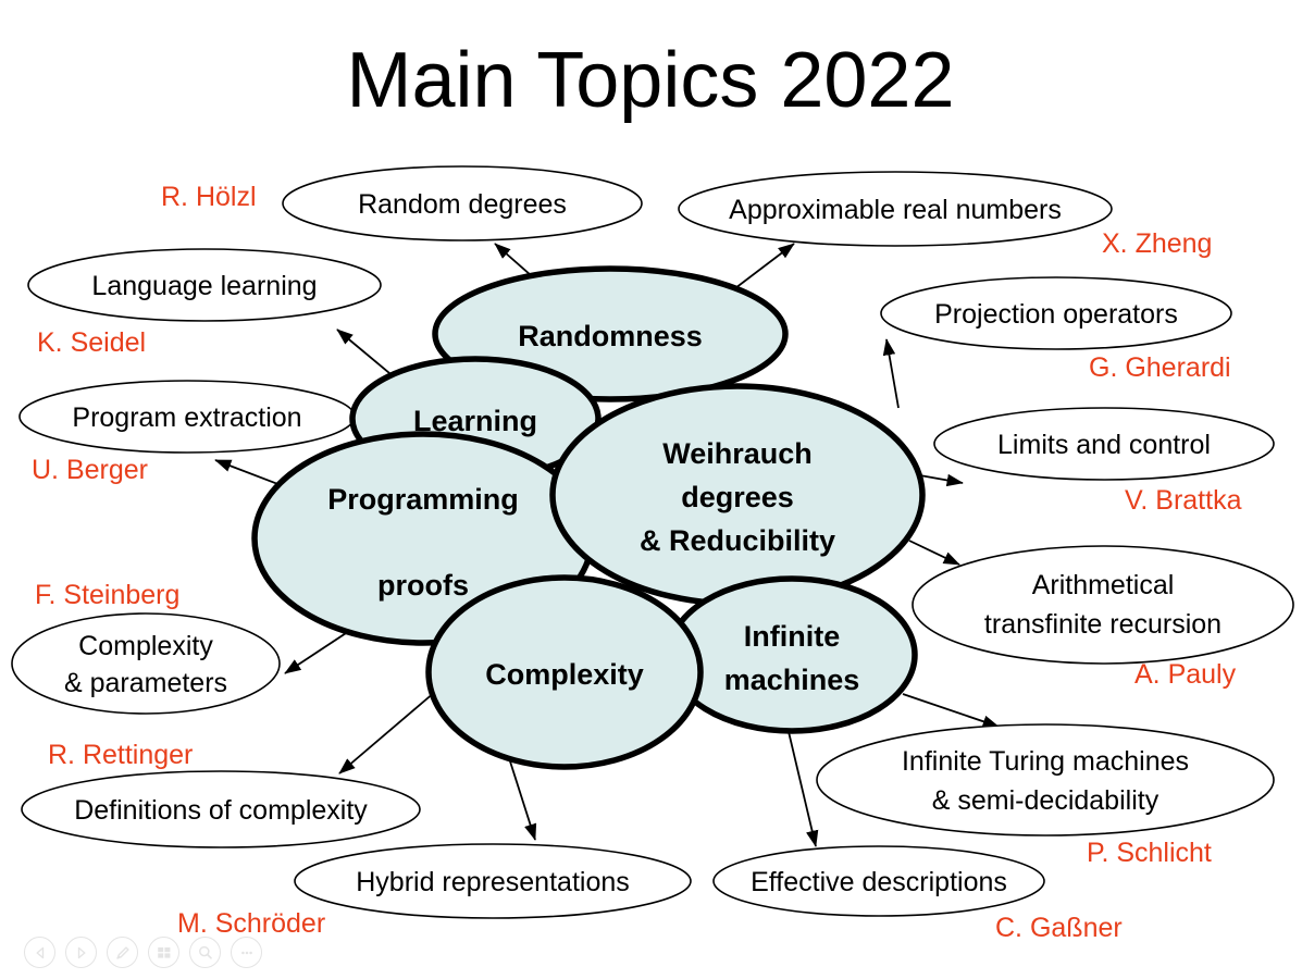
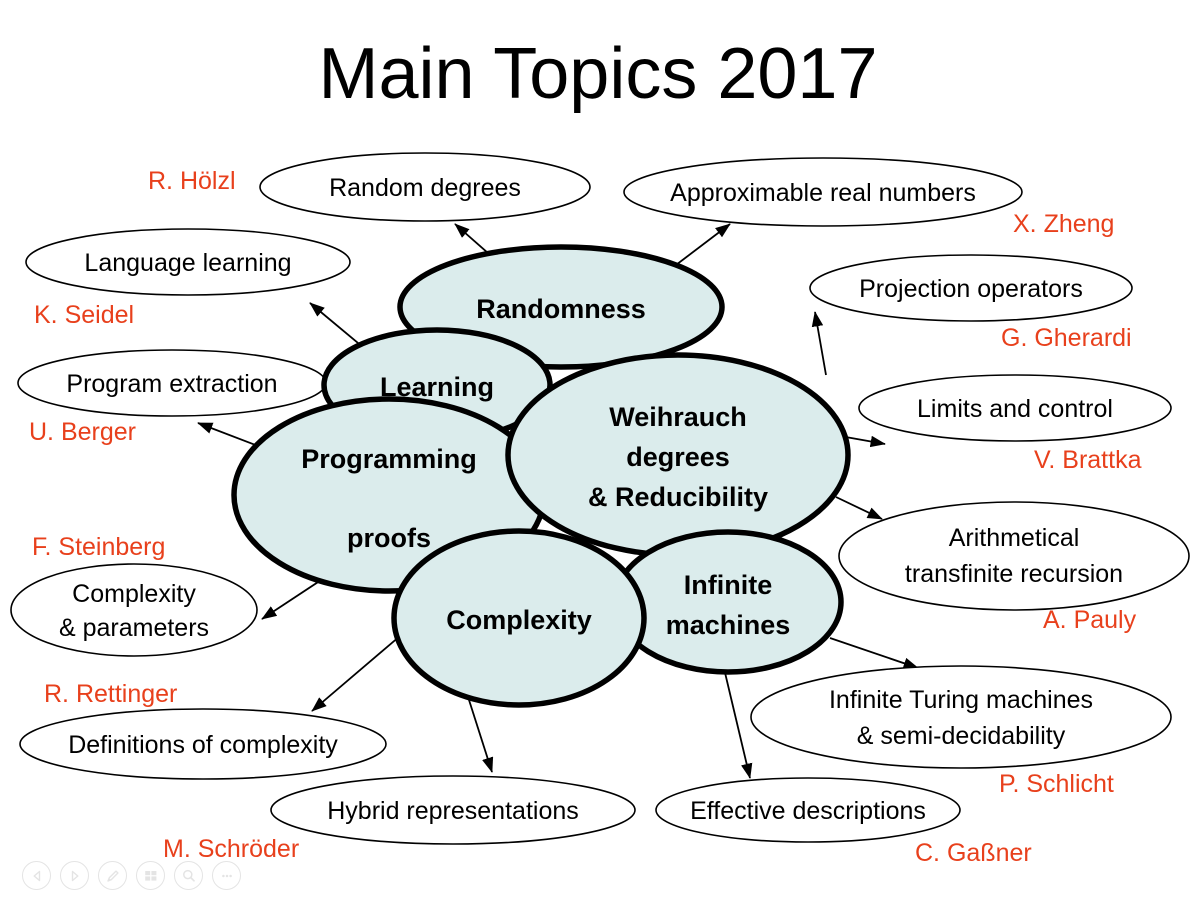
- Main Topics 2022
+ Main Topics 2017
  Random degrees
  Approximable real numbers
  Language learning
  Projection operators
  Program extraction
  Limits and control
  Complexity
  & parameters
  Arithmetical
  transfinite recursion
  Definitions of complexity
  Infinite Turing machines
  & semi-decidability
  Hybrid representations
  Effective descriptions
  Randomness
  Learning
  Programming
  proofs
  Weihrauch
  degrees
  & Reducibility
  Infinite
  machines
  Complexity
  R. Hölzl
  X. Zheng
  K. Seidel
  G. Gherardi
  U. Berger
  V. Brattka
  F. Steinberg
  A. Pauly
  R. Rettinger
  P. Schlicht
  M. Schröder
  C. Gaßner
